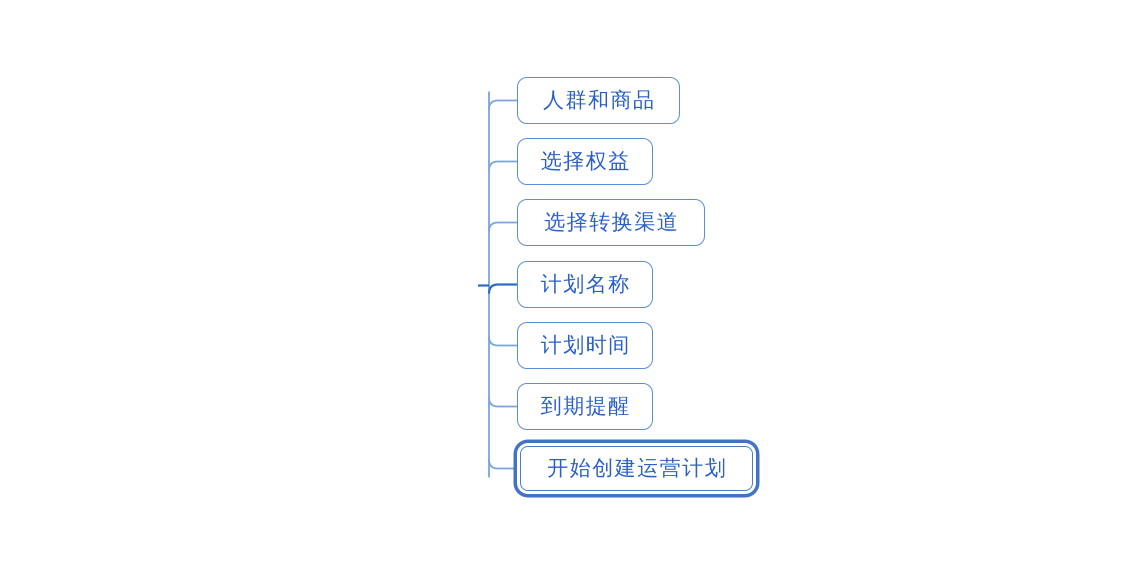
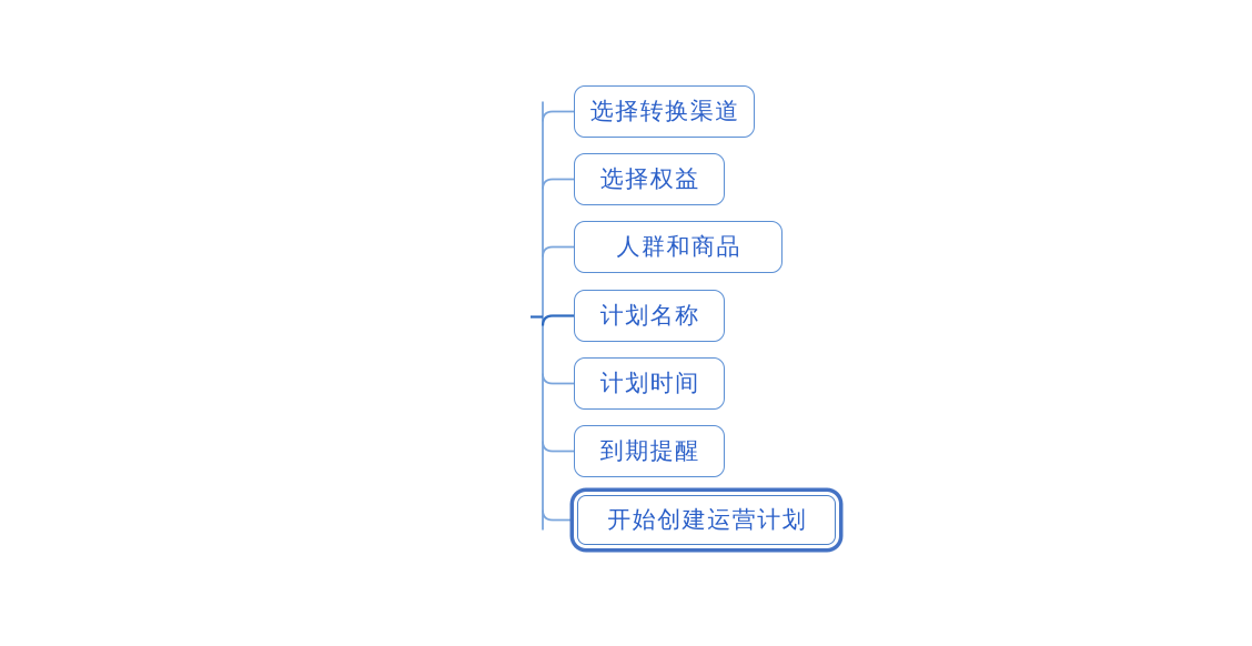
- 人群和商品
+ 选择转换渠道
  选择权益
- 选择转换渠道
+ 人群和商品
  计划名称
  计划时间
  到期提醒
  开始创建运营计划
